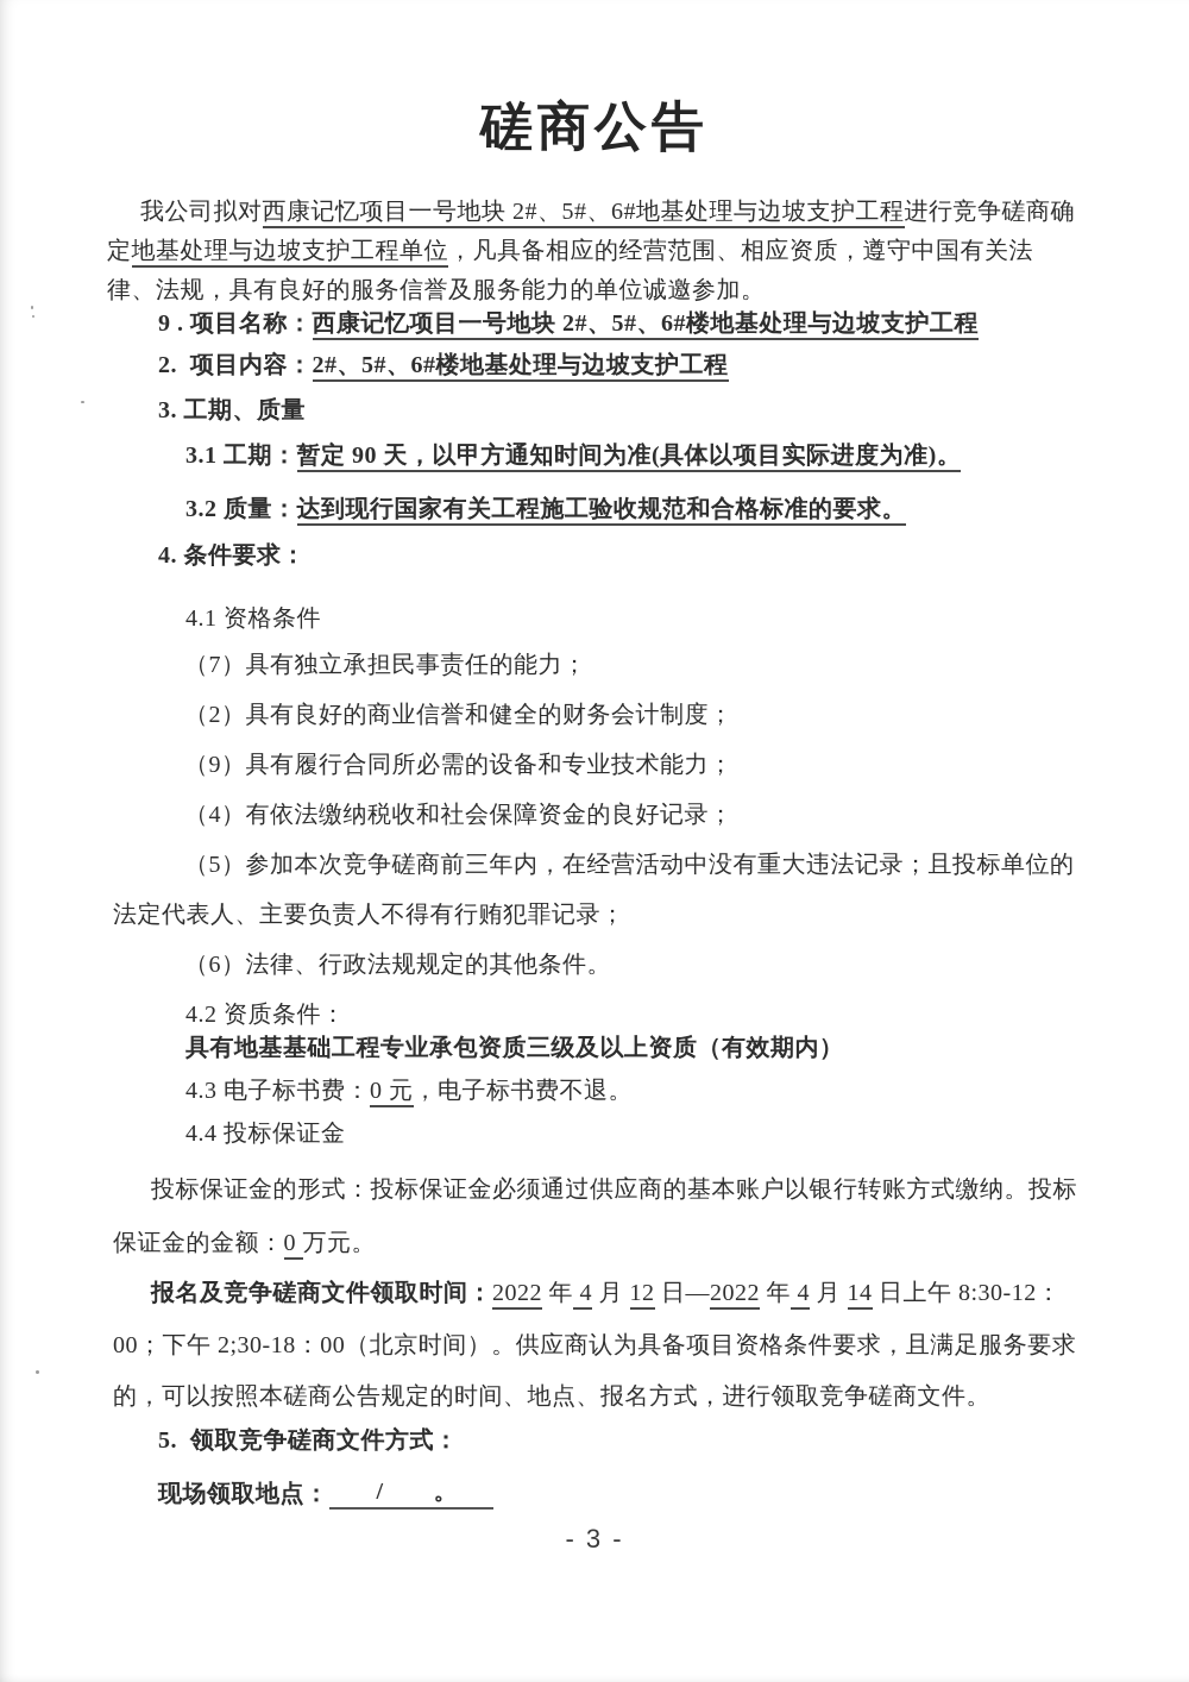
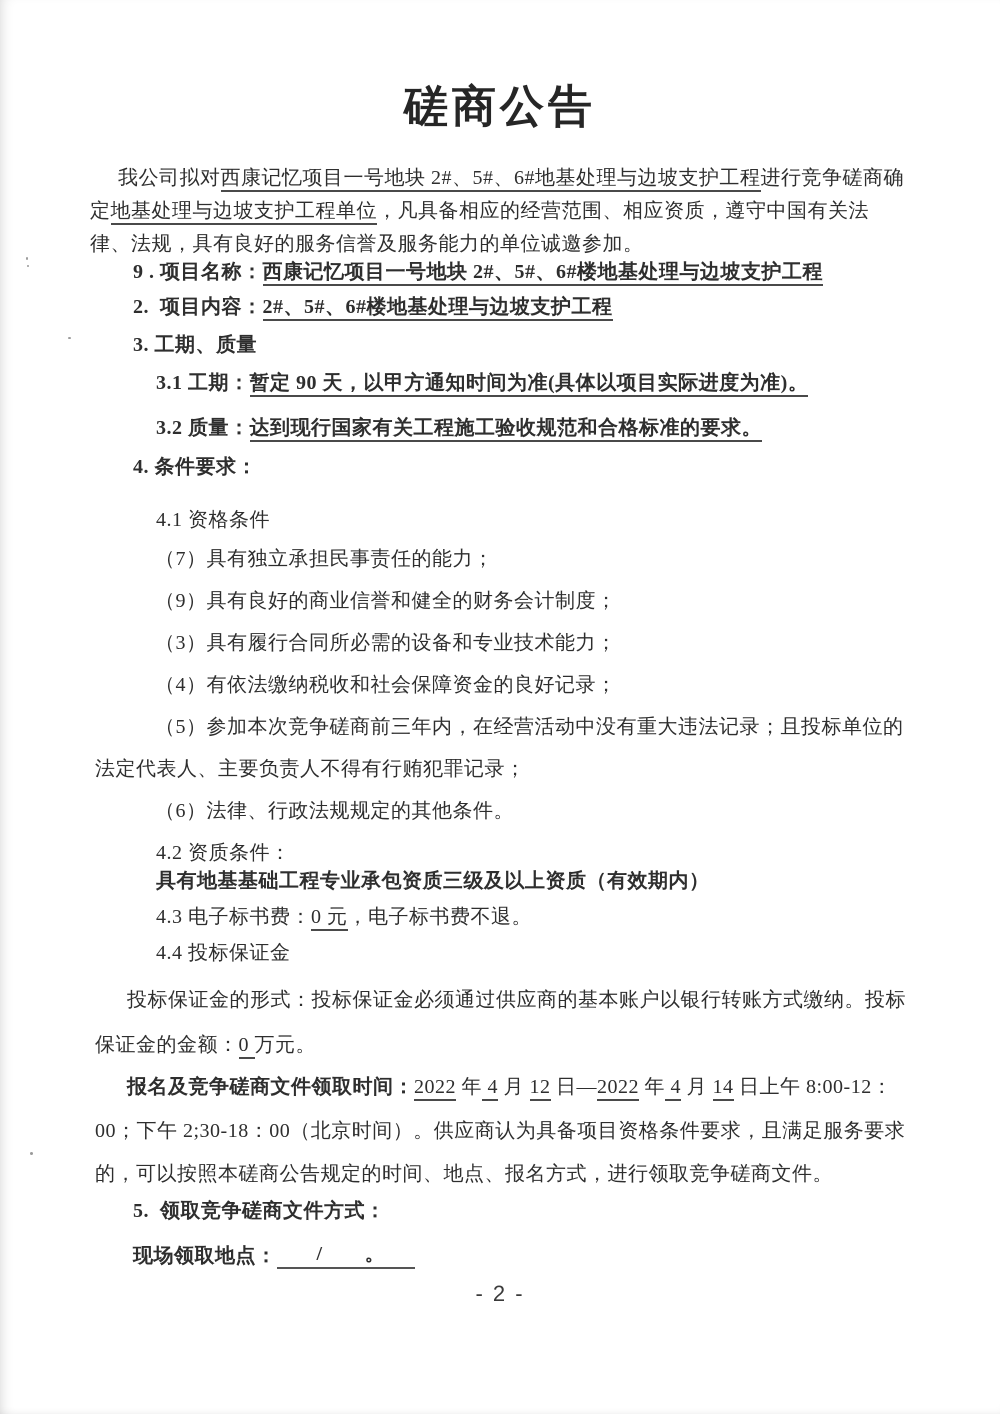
  磋商公告
  我公司拟对西康记忆项目一号地块 2#、5#、6#地基处理与边坡支护工程进行竞争磋商确定地基处理与边坡支护工程单位，凡具备相应的经营范围、相应资质，遵守中国有关法律、法规，具有良好的服务信誉及服务能力的单位诚邀参加。
  9 . 项目名称：西康记忆项目一号地块 2#、5#、6#楼地基处理与边坡支护工程
  2. 项目内容：2#、5#、6#楼地基处理与边坡支护工程
  3. 工期、质量
  3.1 工期：暂定 90 天，以甲方通知时间为准(具体以项目实际进度为准)。
  3.2 质量：达到现行国家有关工程施工验收规范和合格标准的要求。
  4. 条件要求：
  4.1 资格条件
  （7）具有独立承担民事责任的能力；
- （2）具有良好的商业信誉和健全的财务会计制度；
+ （9）具有良好的商业信誉和健全的财务会计制度；
- （9）具有履行合同所必需的设备和专业技术能力；
+ （3）具有履行合同所必需的设备和专业技术能力；
  （4）有依法缴纳税收和社会保障资金的良好记录；
  （5）参加本次竞争磋商前三年内，在经营活动中没有重大违法记录；且投标单位的法定代表人、主要负责人不得有行贿犯罪记录；
  （6）法律、行政法规规定的其他条件。
  4.2 资质条件：
  具有地基基础工程专业承包资质三级及以上资质（有效期内）
  4.3 电子标书费：0 元，电子标书费不退。
  4.4 投标保证金
  投标保证金的形式：投标保证金必须通过供应商的基本账户以银行转账方式缴纳。投标保证金的金额：0 万元。
- 报名及竞争磋商文件领取时间：2022 年 4 月 12 日—2022 年 4 月 14 日上午 8:30-12：00；下午 2;30-18：00（北京时间）。供应商认为具备项目资格条件要求，且满足服务要求的，可以按照本磋商公告规定的时间、地点、报名方式，进行领取竞争磋商文件。
+ 报名及竞争磋商文件领取时间：2022 年 4 月 12 日—2022 年 4 月 14 日上午 8:00-12：00；下午 2;30-18：00（北京时间）。供应商认为具备项目资格条件要求，且满足服务要求的，可以按照本磋商公告规定的时间、地点、报名方式，进行领取竞争磋商文件。
  5. 领取竞争磋商文件方式：
  现场领取地点： / 。
- - 3 -
+ - 2 -
